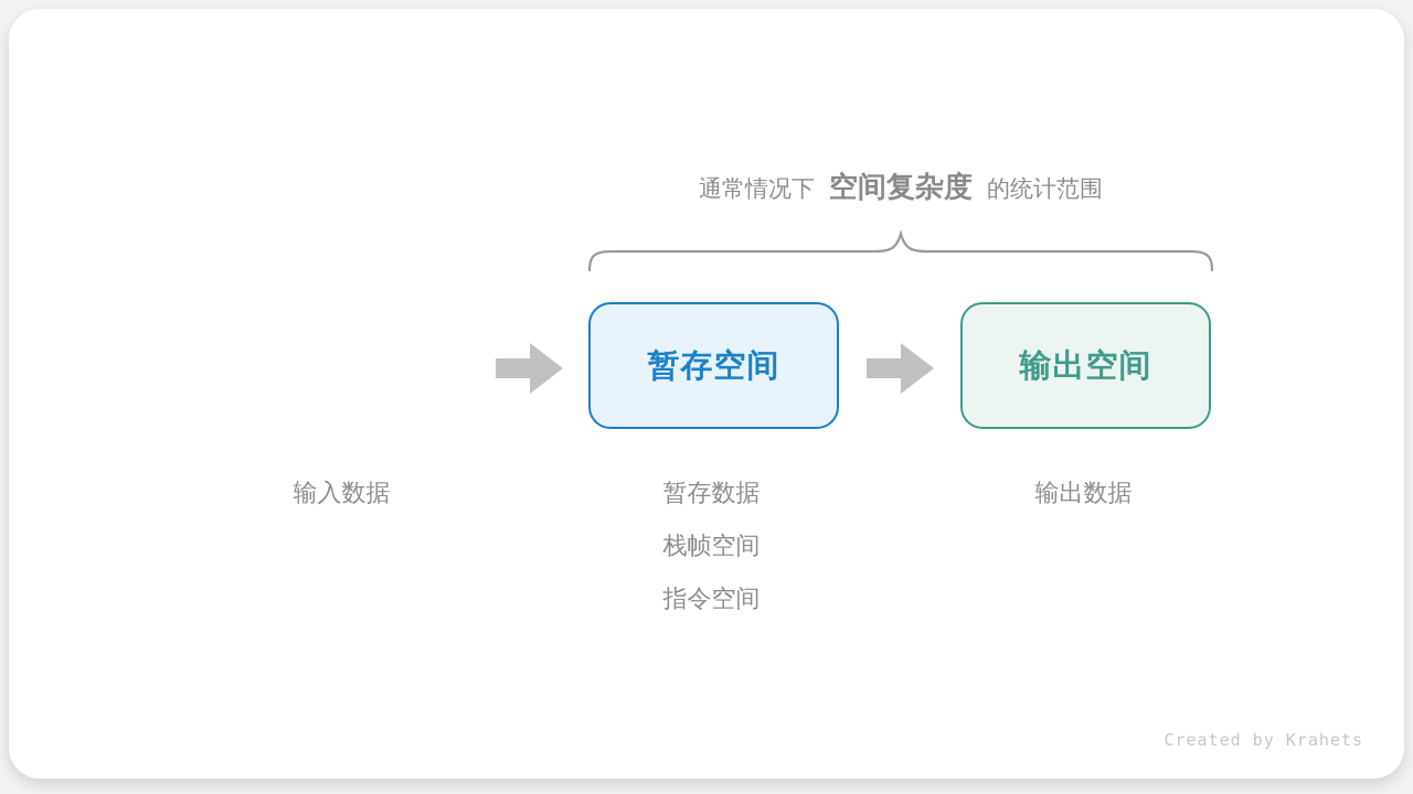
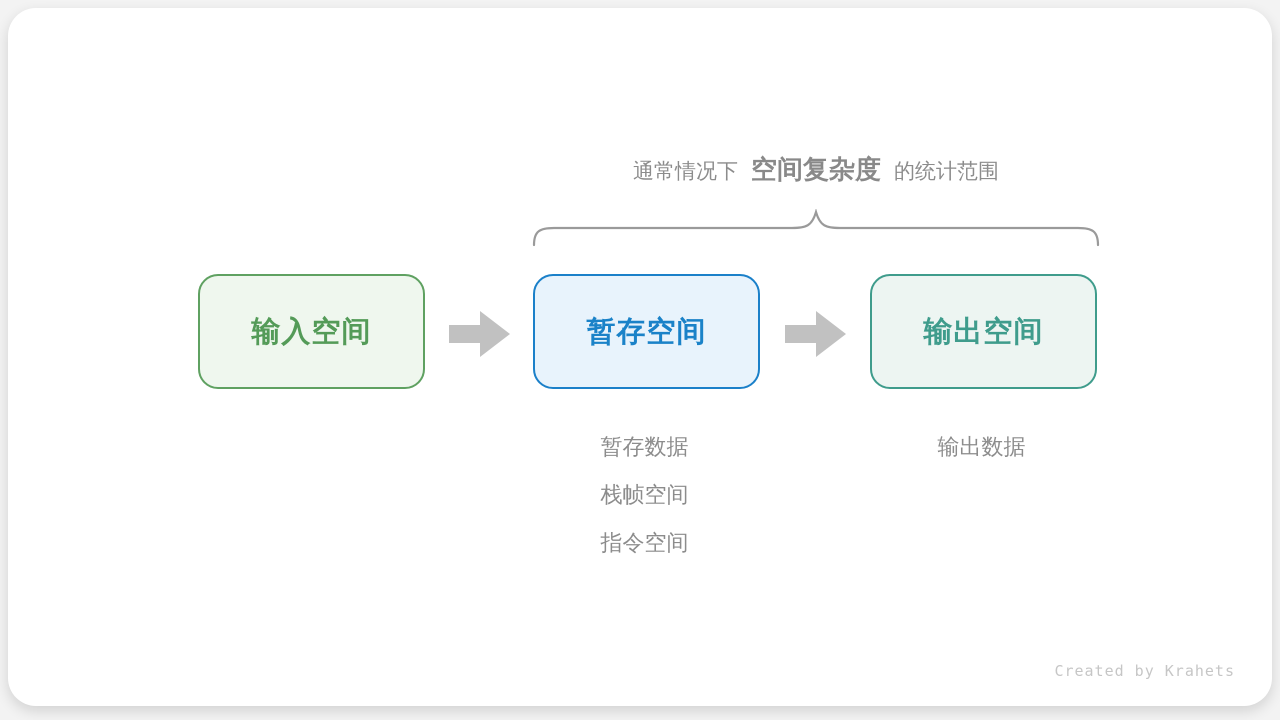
  通常情况下
  空间复杂度
  的统计范围
+ 输入空间
  暂存空间
  输出空间
- 输入数据
  暂存数据
  栈帧空间
  指令空间
  输出数据
  Created by Krahets
